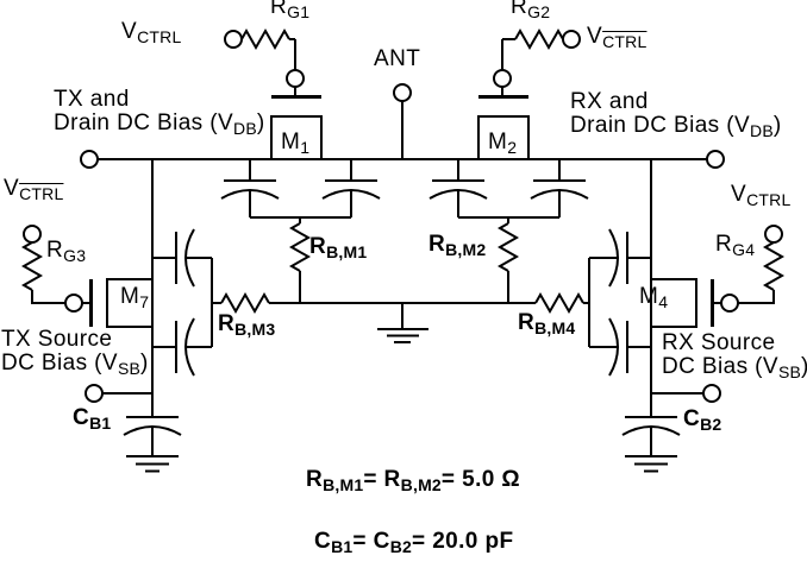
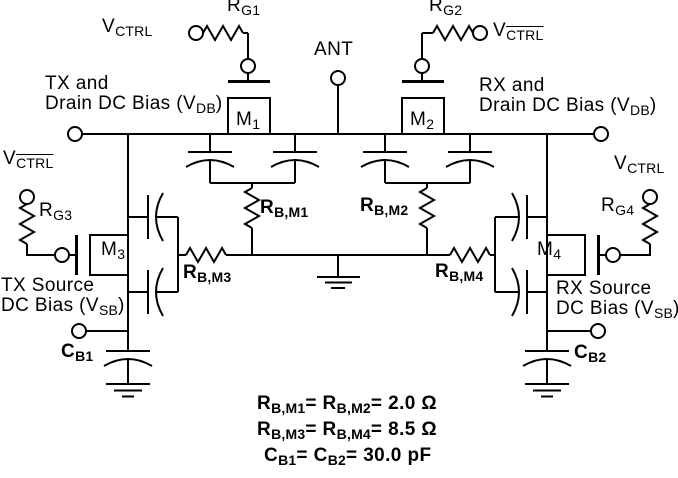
  RG1
  VCTRL
  RG2
  VCTRL
  ANT
  TX and
  Drain DC Bias (VDB)
  RX and
  Drain DC Bias (VDB)
  VCTRL
  RG3
  VCTRL
  RG4
  M1
  M2
- M7
+ M3
  M4
  RB,M1
  RB,M2
  RB,M3
  RB,M4
  TX Source
  DC Bias (VSB)
  RX Source
  DC Bias (VSB)
  CB1
  CB2
- RB,M1= RB,M2= 5.0 Ω
+ RB,M1= RB,M2= 2.0 Ω
+ RB,M3= RB,M4= 8.5 Ω
- CB1= CB2= 20.0 pF
+ CB1= CB2= 30.0 pF
